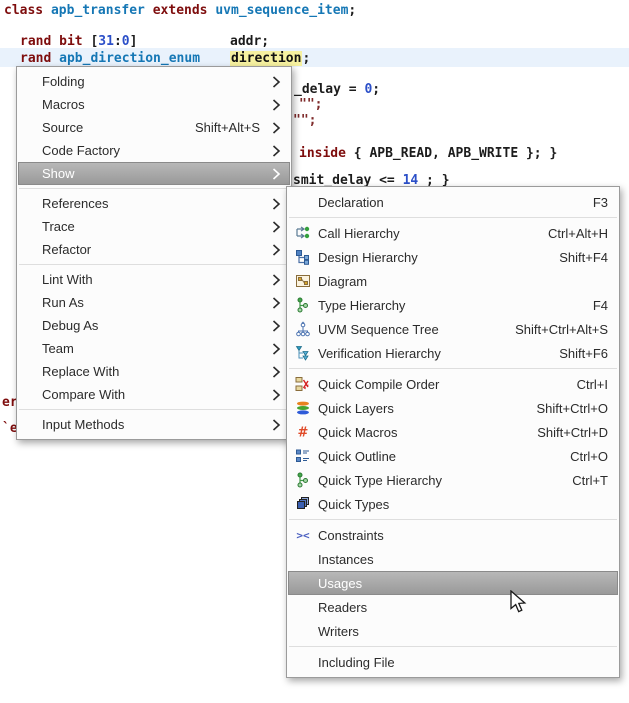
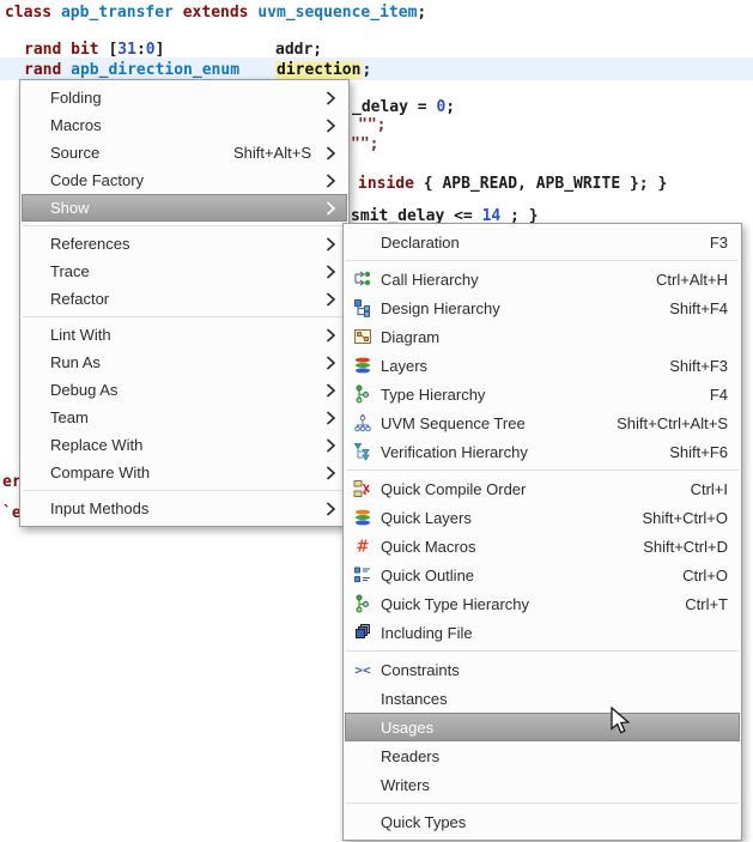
  class apb_transfer extends uvm_sequence_item;
  rand bit [31:0]
  addr;
  rand apb_direction_enum
  direction;
  _delay = 0;
  "";
  "";
  inside { APB_READ, APB_WRITE }; }
  smit_delay <= 14 ; }
  er
  `e
  Folding
  Macros
  Source
  Shift+Alt+S
  Code Factory
  Show
  References
  Trace
  Refactor
  Lint With
  Run As
  Debug As
  Team
  Replace With
  Compare With
  Input Methods
  Declaration
  F3
  Call Hierarchy
  Ctrl+Alt+H
  Design Hierarchy
  Shift+F4
  Diagram
+ Layers
+ Shift+F3
  Type Hierarchy
  F4
  UVM Sequence Tree
  Shift+Ctrl+Alt+S
  Verification Hierarchy
  Shift+F6
  Quick Compile Order
  Ctrl+I
  Quick Layers
  Shift+Ctrl+O
  #
  Quick Macros
  Shift+Ctrl+D
  Quick Outline
  Ctrl+O
  Quick Type Hierarchy
  Ctrl+T
- Quick Types
+ Including File
  ><
  Constraints
  Instances
  Usages
  Readers
  Writers
- Including File
+ Quick Types
